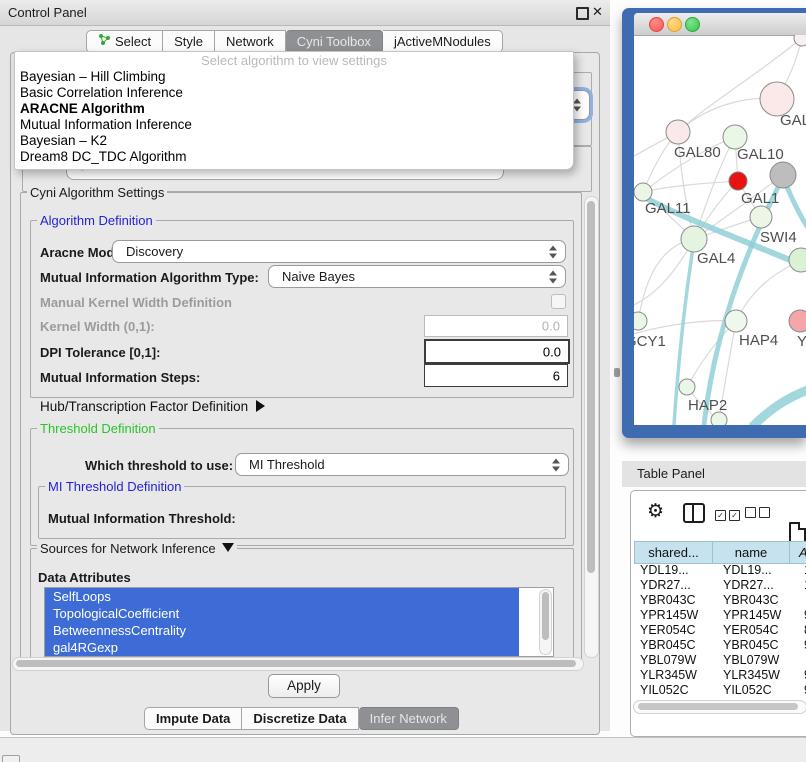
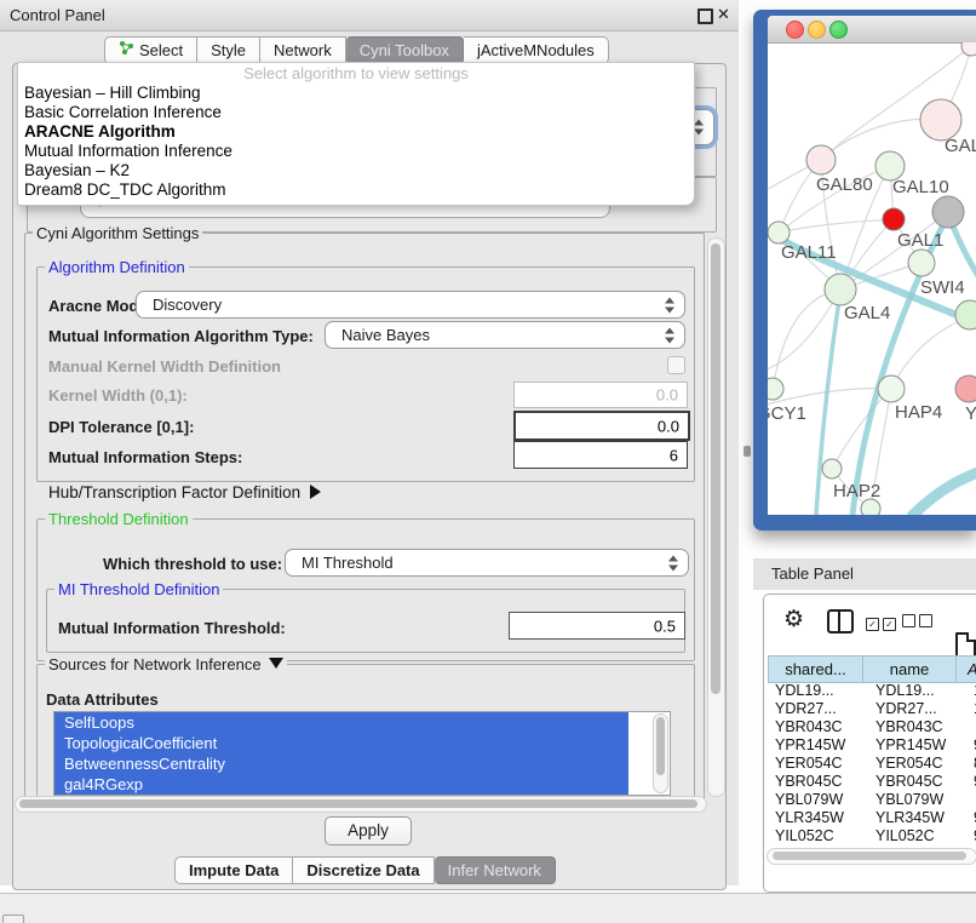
  Control Panel
  ✕
  Select
  Style
  Network
  Cyni Toolbox
  jActiveMNodules
  Select algorithm to view settings
  Bayesian – Hill Climbing
  Basic Correlation Inference
  ARACNE Algorithm
  Mutual Information Inference
  Bayesian – K2
  Dream8 DC_TDC Algorithm
  Cyni Algorithm Settings
  Algorithm Definition
  Aracne Mod
  Discovery
  Mutual Information Algorithm Type:
  Naive Bayes
  Manual Kernel Width Definition
  Kernel Width (0,1):
  0.0
  DPI Tolerance [0,1]:
  0.0
  Mutual Information Steps:
  6
  Hub/Transcription Factor Definition
  Threshold Definition
  Which threshold to use:
  MI Threshold
  MI Threshold Definition
  Mutual Information Threshold:
+ 0.5
  Sources for Network Inference
  Data Attributes
  SelfLoops
  TopologicalCoefficient
  BetweennessCentrality
  gal4RGexp
  Apply
  Impute Data
  Discretize Data
  Infer Network
  GAL80
  GAL10
  GAL11
  GAL1
  SWI4
  GAL4
  CY1
  HAP4
  Y
  HAP2
  Table Panel
  ⚙
  ✓ ✓
  shared...
  name
  A
  YDL19...
  YDL19...
  YDR27...
  YDR27...
  YBR043C
  YBR043C
  YPR145W
  YPR145W
  YER054C
  YER054C
  YBR045C
  YBR045C
  YBL079W
  YBL079W
  YLR345W
  YLR345W
  YIL052C
  YIL052C
